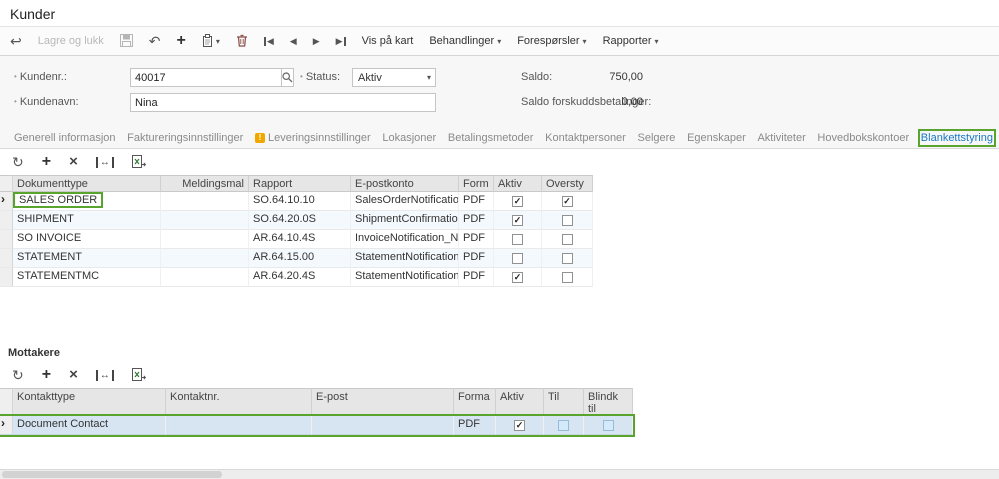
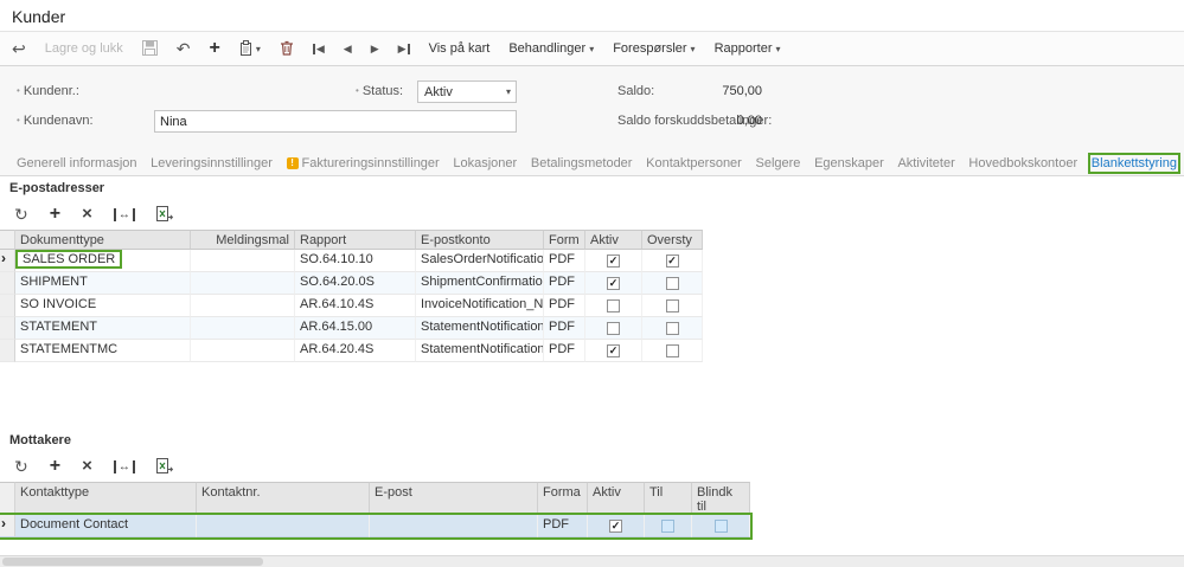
  Kunder
  ↩
  Lagre og lukk
  ↶
  +
  ▾
  ◀
  ◀
  ▶
  ▶
  Vis på kart
  Behandlinger
  ▾
  Forespørsler
  ▾
  Rapporter
  ▾
  • Kundenr.:
- 40017
  • Status:
  Aktiv
  ▾
  Saldo:
  750,00
  • Kundenavn:
  Nina
  Saldo forskuddsbetalinger:
  0,00
  Generell informasjon
- Faktureringsinnstillinger
+ Leveringsinnstillinger
  !
- Leveringsinnstillinger
+ Faktureringsinnstillinger
  Lokasjoner
  Betalingsmetoder
  Kontaktpersoner
  Selgere
  Egenskaper
  Aktiviteter
  Hovedbokskontoer
  Blankettstyring
+ E-postadresser
  ↻
  +
  ×
  ↔
  Dokumenttype
  Meldingsmal
  Rapport
  E-postkonto
  Form
  Aktiv
  Oversty
  ›
  SALES ORDER
  SO.64.10.10
  SalesOrderNotificatio
  PDF
  ✓
  ✓
  SHIPMENT
  SO.64.20.0S
  ShipmentConfirmatio
  PDF
  ✓
  SO INVOICE
  AR.64.10.4S
  InvoiceNotification_N
  PDF
  STATEMENT
  AR.64.15.00
  StatementNotification
  PDF
  STATEMENTMC
  AR.64.20.4S
  StatementNotification
  PDF
  ✓
  Mottakere
  ↻
  +
  ×
  ↔
  Kontakttype
  Kontaktnr.
  E-post
  Forma
  Aktiv
  Til
  Blindk til
  ›
  Document Contact
  PDF
  ✓
